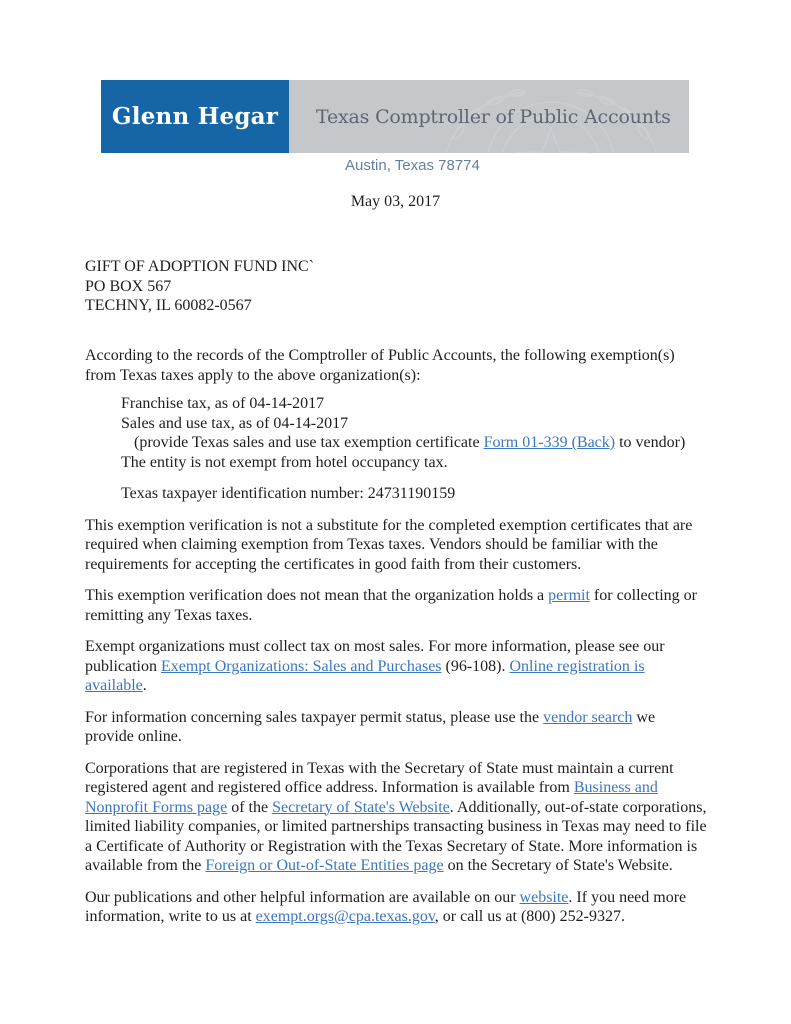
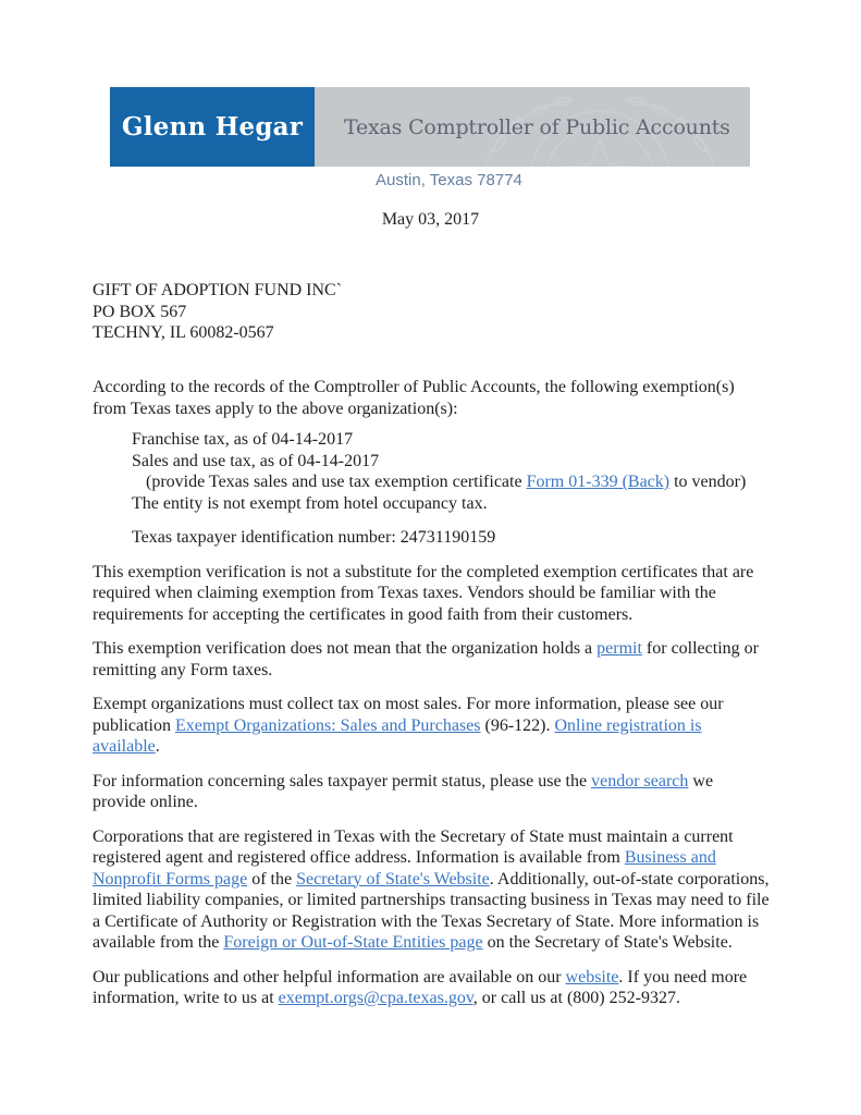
  Glenn Hegar
  Texas Comptroller of Public Accounts
  Austin, Texas 78774
  May 03, 2017
  GIFT OF ADOPTION FUND INC`
  PO BOX 567
  TECHNY, IL 60082-0567
  According to the records of the Comptroller of Public Accounts, the following exemption(s) from Texas taxes apply to the above organization(s):
  Franchise tax, as of 04-14-2017
  Sales and use tax, as of 04-14-2017
  (provide Texas sales and use tax exemption certificate Form 01-339 (Back) to vendor)
  The entity is not exempt from hotel occupancy tax.
  Texas taxpayer identification number: 24731190159
  This exemption verification is not a substitute for the completed exemption certificates that are required when claiming exemption from Texas taxes. Vendors should be familiar with the requirements for accepting the certificates in good faith from their customers.
- This exemption verification does not mean that the organization holds a permit for collecting or remitting any Texas taxes.
+ This exemption verification does not mean that the organization holds a permit for collecting or remitting any Form taxes.
- Exempt organizations must collect tax on most sales. For more information, please see our publication Exempt Organizations: Sales and Purchases (96-108). Online registration is available.
+ Exempt organizations must collect tax on most sales. For more information, please see our publication Exempt Organizations: Sales and Purchases (96-122). Online registration is available.
  For information concerning sales taxpayer permit status, please use the vendor search we provide online.
  Corporations that are registered in Texas with the Secretary of State must maintain a current registered agent and registered office address. Information is available from Business and Nonprofit Forms page of the Secretary of State's Website. Additionally, out-of-state corporations, limited liability companies, or limited partnerships transacting business in Texas may need to file a Certificate of Authority or Registration with the Texas Secretary of State. More information is available from the Foreign or Out-of-State Entities page on the Secretary of State's Website.
  Our publications and other helpful information are available on our website. If you need more information, write to us at exempt.orgs@cpa.texas.gov, or call us at (800) 252-9327.
